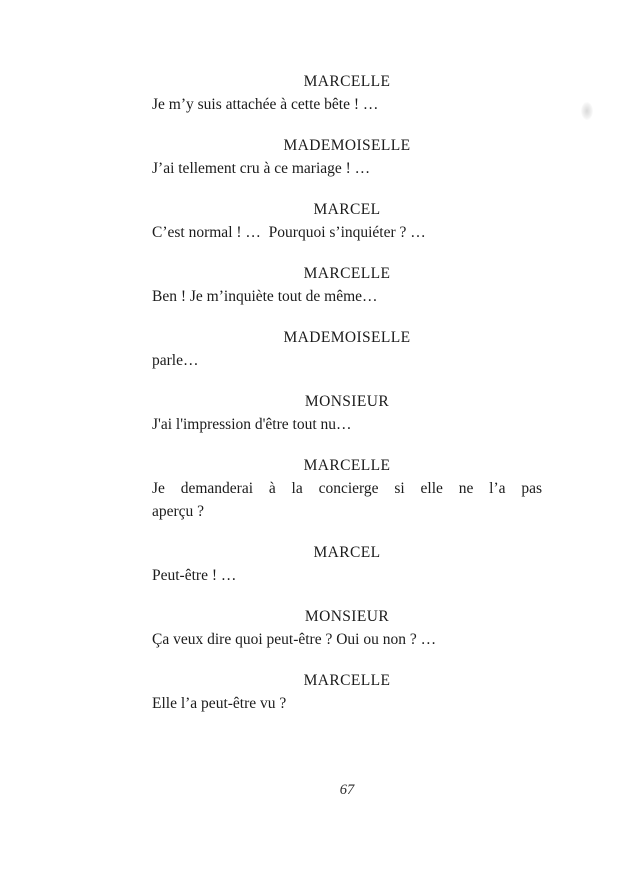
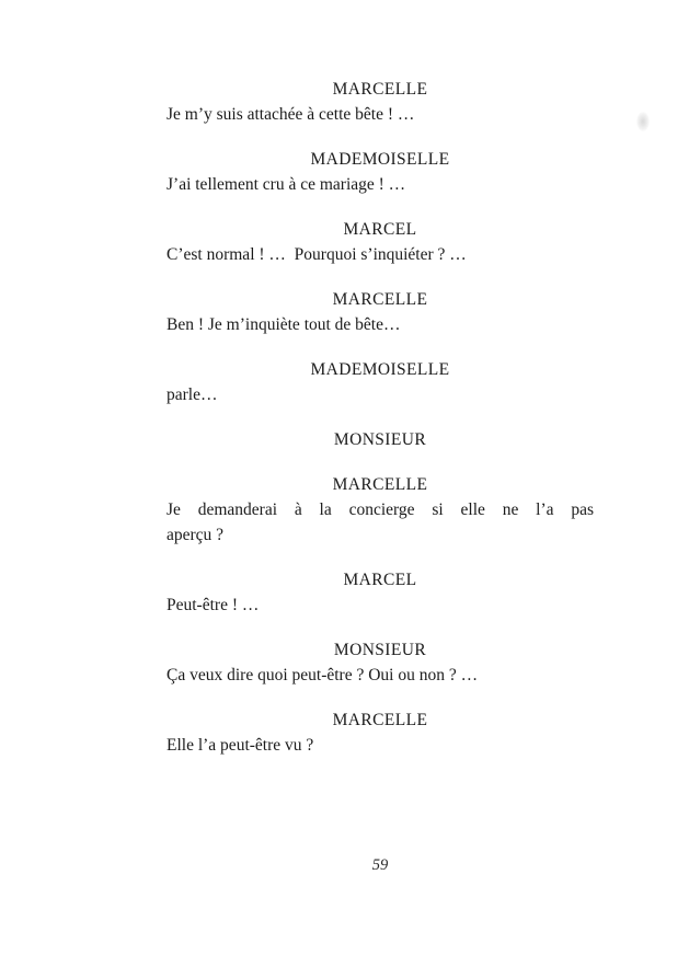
  MARCELLE
  Je m’y suis attachée à cette bête ! …
  MADEMOISELLE
  J’ai tellement cru à ce mariage ! …
  MARCEL
  C’est normal ! … Pourquoi s’inquiéter ? …
  MARCELLE
- Ben ! Je m’inquiète tout de même…
+ Ben ! Je m’inquiète tout de bête…
  MADEMOISELLE
  parle…
  MONSIEUR
- J'ai l'impression d'être tout nu…
  MARCELLE
  Je demanderai à la concierge si elle ne l’a pas
  aperçu ?
  MARCEL
  Peut-être ! …
  MONSIEUR
  Ça veux dire quoi peut-être ? Oui ou non ? …
  MARCELLE
  Elle l’a peut-être vu ?
- 67
+ 59
